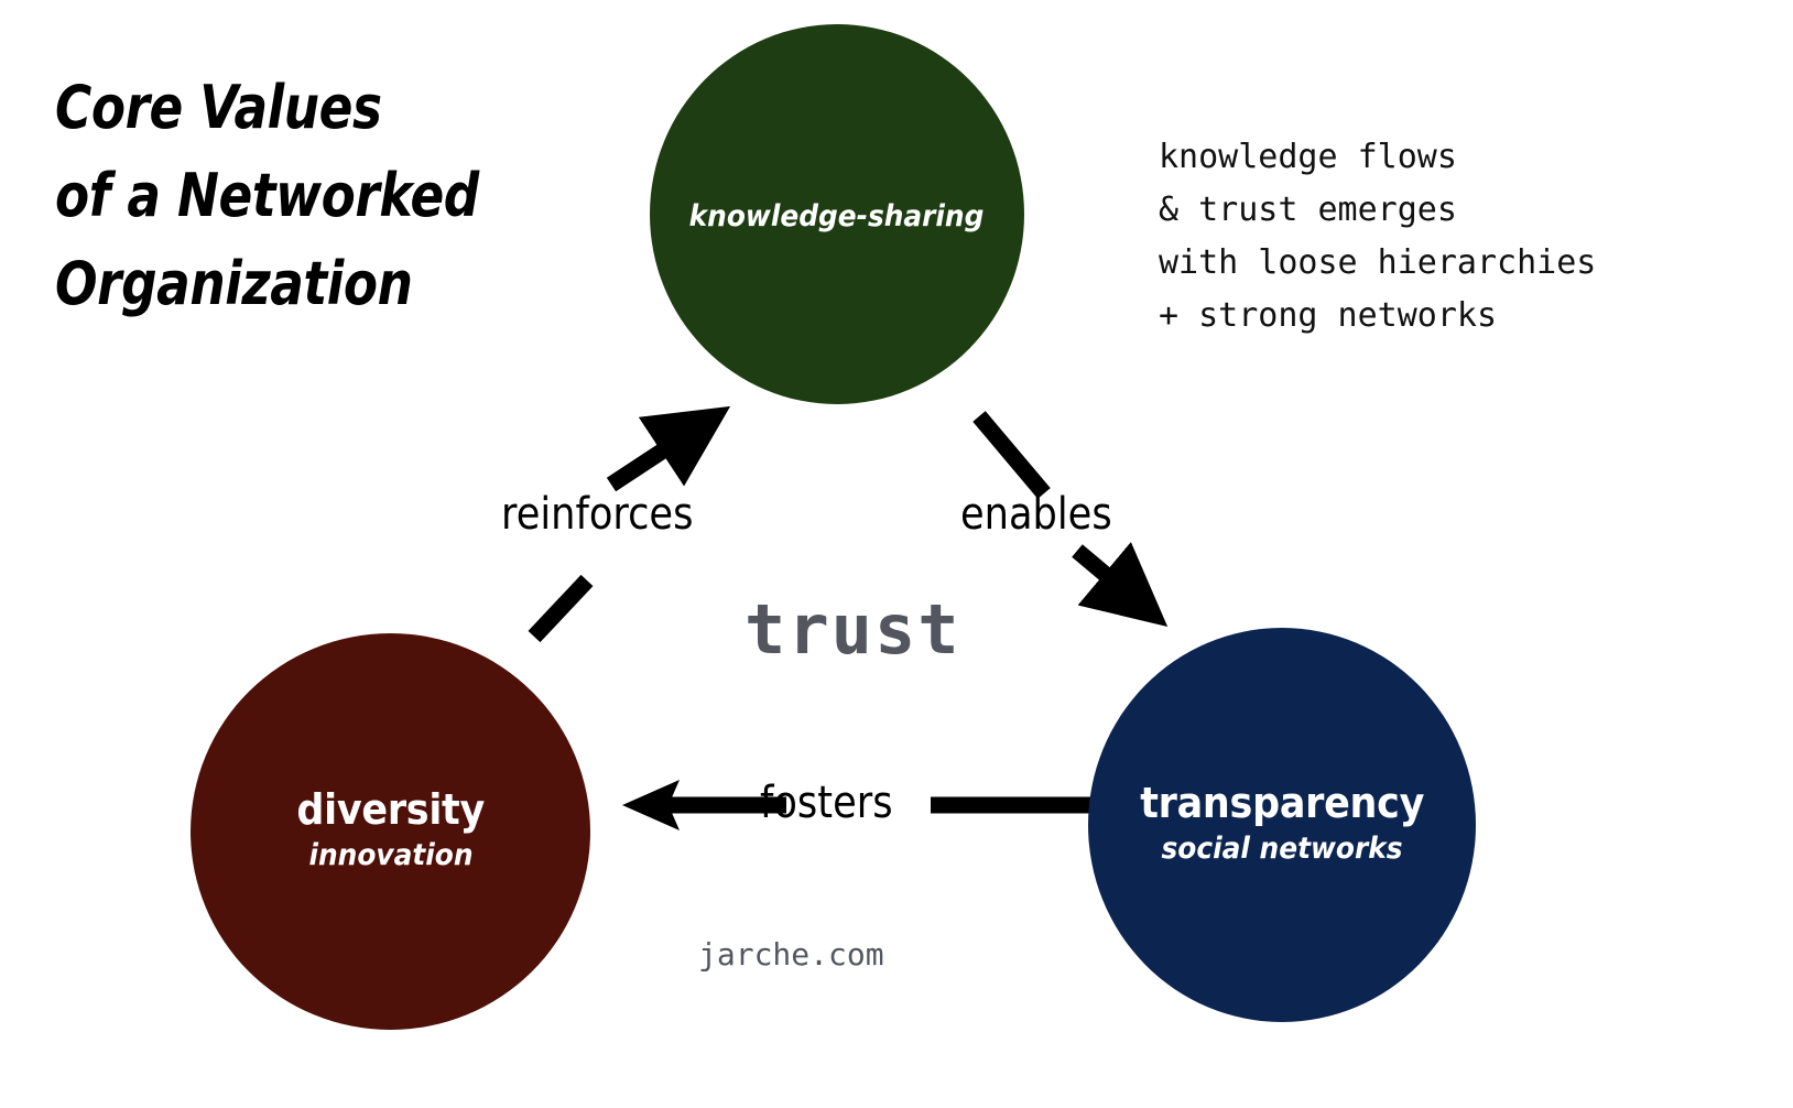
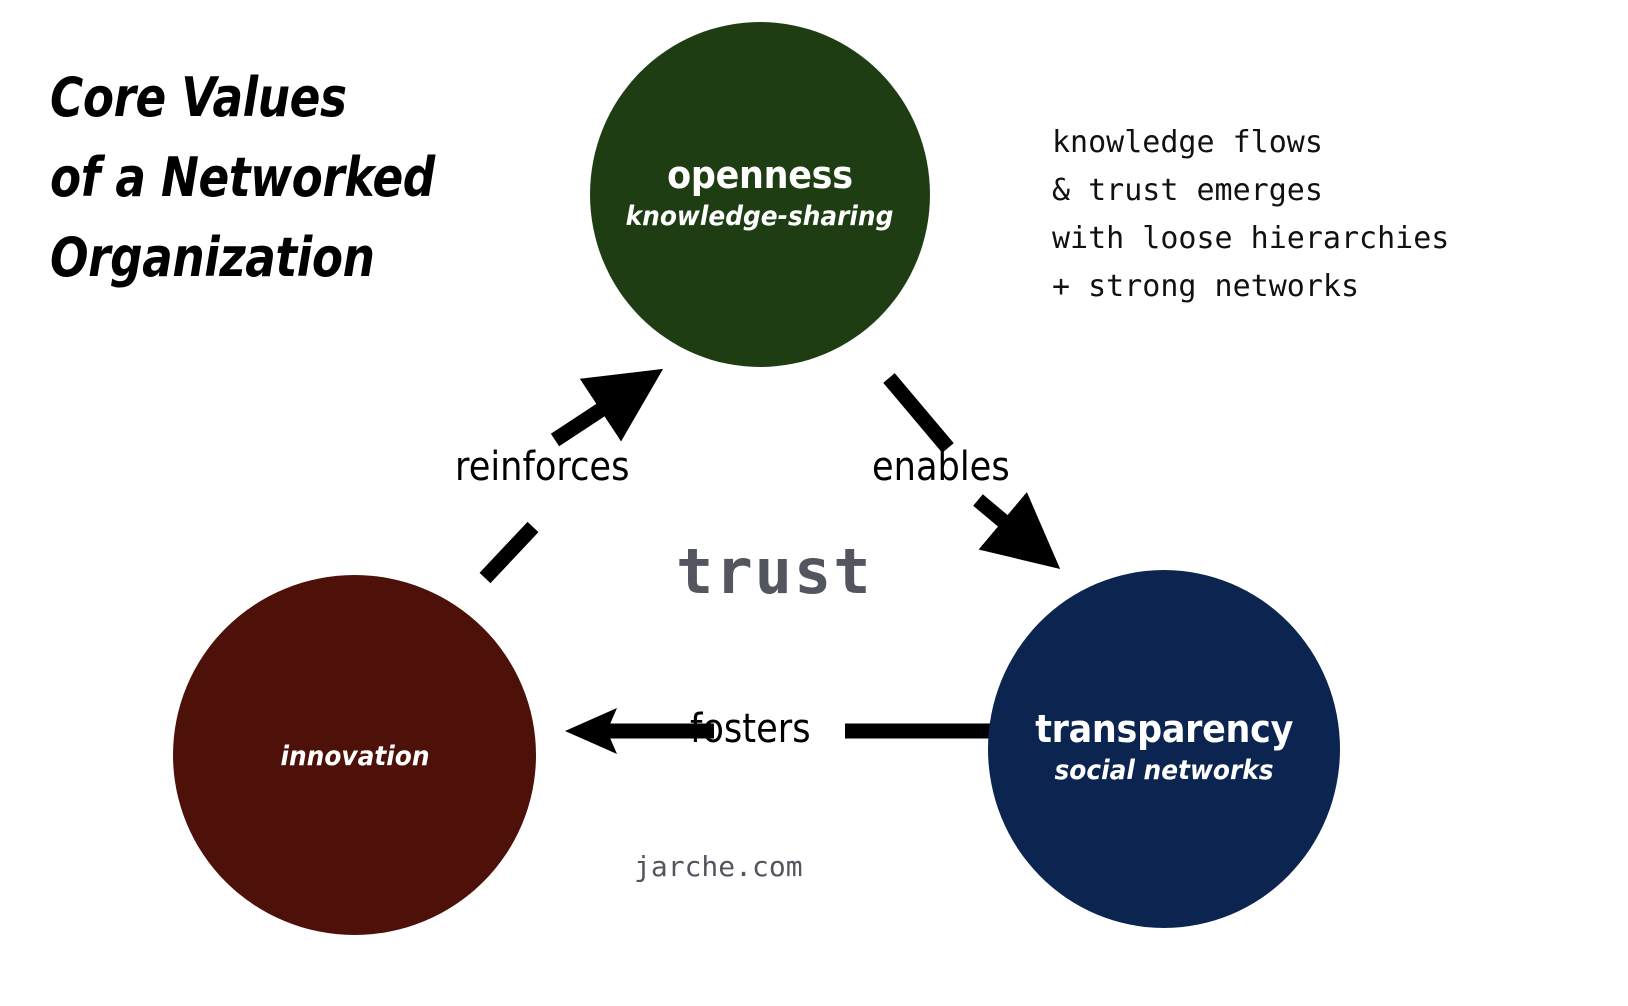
  Core Values
  of a Networked
  Organization
  knowledge flows
  & trust emerges
  with loose hierarchies
  + strong networks
+ openness
  knowledge-sharing
- diversity
  innovation
  transparency
  social networks
  reinforces
  enables
  fosters
  trust
  jarche.com
